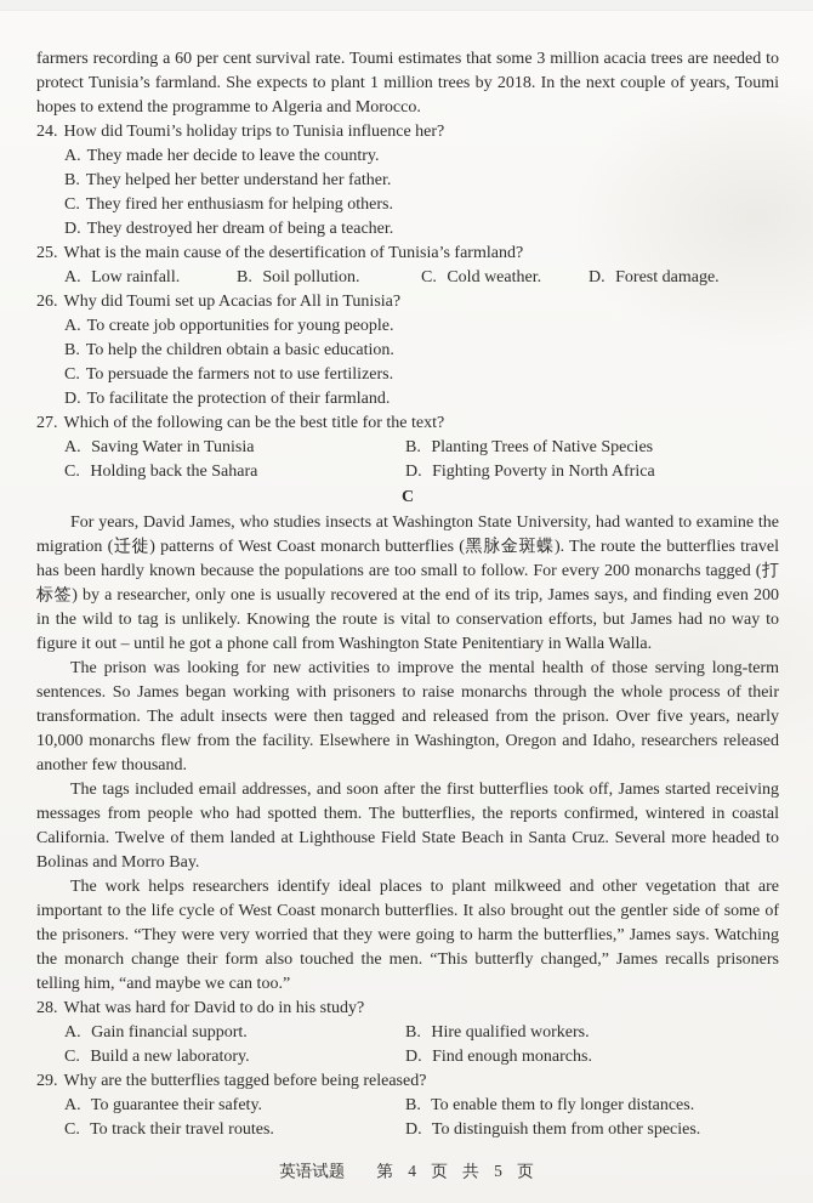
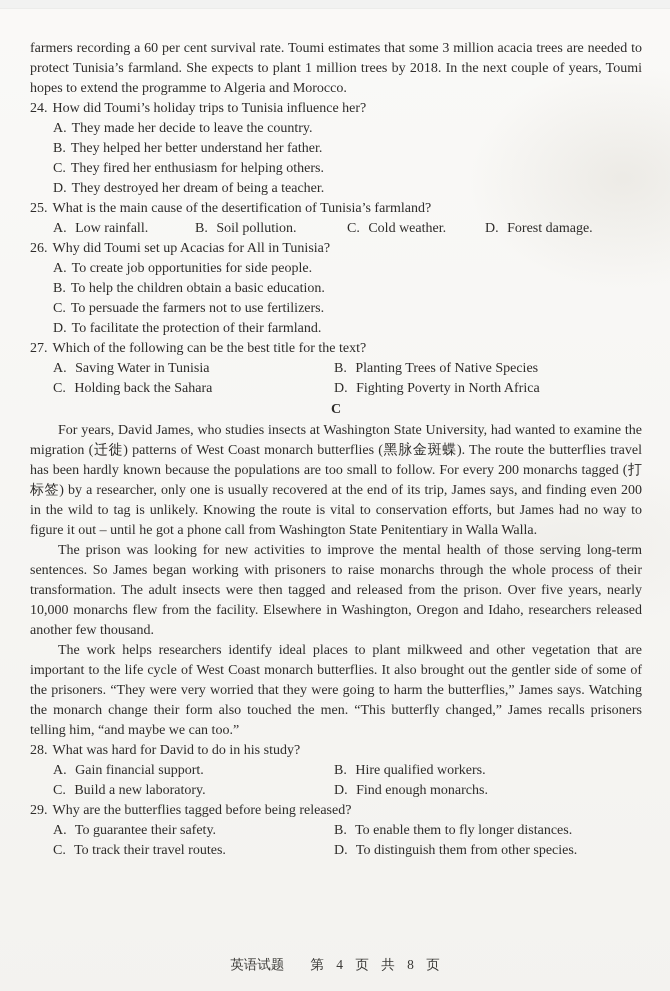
  farmers recording a 60 per cent survival rate. Toumi estimates that some 3 million acacia trees are needed to protect Tunisia’s farmland. She expects to plant 1 million trees by 2018. In the next couple of years, Toumi hopes to extend the programme to Algeria and Morocco.
  24.
  How did Toumi’s holiday trips to Tunisia influence her?
  A.
  They made her decide to leave the country.
  B.
  They helped her better understand her father.
  C.
  They fired her enthusiasm for helping others.
  D.
  They destroyed her dream of being a teacher.
  25.
  What is the main cause of the desertification of Tunisia’s farmland?
  A. Low rainfall.
  B. Soil pollution.
  C. Cold weather.
  D. Forest damage.
  26.
  Why did Toumi set up Acacias for All in Tunisia?
  A.
- To create job opportunities for young people.
+ To create job opportunities for side people.
  B.
  To help the children obtain a basic education.
  C.
  To persuade the farmers not to use fertilizers.
  D.
  To facilitate the protection of their farmland.
  27.
  Which of the following can be the best title for the text?
  A. Saving Water in Tunisia
  B. Planting Trees of Native Species
  C. Holding back the Sahara
  D. Fighting Poverty in North Africa
  C
  For years, David James, who studies insects at Washington State University, had wanted to examine the migration (迁徙) patterns of West Coast monarch butterflies (黑脉金斑蝶). The route the butterflies travel has been hardly known because the populations are too small to follow. For every 200 monarchs tagged (打标签) by a researcher, only one is usually recovered at the end of its trip, James says, and finding even 200 in the wild to tag is unlikely. Knowing the route is vital to conservation efforts, but James had no way to figure it out – until he got a phone call from Washington State Penitentiary in Walla Walla.
  The prison was looking for new activities to improve the mental health of those serving long-term sentences. So James began working with prisoners to raise monarchs through the whole process of their transformation. The adult insects were then tagged and released from the prison. Over five years, nearly 10,000 monarchs flew from the facility. Elsewhere in Washington, Oregon and Idaho, researchers released another few thousand.
- The tags included email addresses, and soon after the first butterflies took off, James started receiving messages from people who had spotted them. The butterflies, the reports confirmed, wintered in coastal California. Twelve of them landed at Lighthouse Field State Beach in Santa Cruz. Several more headed to Bolinas and Morro Bay.
  The work helps researchers identify ideal places to plant milkweed and other vegetation that are important to the life cycle of West Coast monarch butterflies. It also brought out the gentler side of some of the prisoners. “They were very worried that they were going to harm the butterflies,” James says. Watching the monarch change their form also touched the men. “This butterfly changed,” James recalls prisoners telling him, “and maybe we can too.”
  28.
  What was hard for David to do in his study?
  A. Gain financial support.
  B. Hire qualified workers.
  C. Build a new laboratory.
  D. Find enough monarchs.
  29.
  Why are the butterflies tagged before being released?
  A. To guarantee their safety.
  B. To enable them to fly longer distances.
  C. To track their travel routes.
  D. To distinguish them from other species.
  英语试题
- 第 4 页 共 5 页
+ 第 4 页 共 8 页
